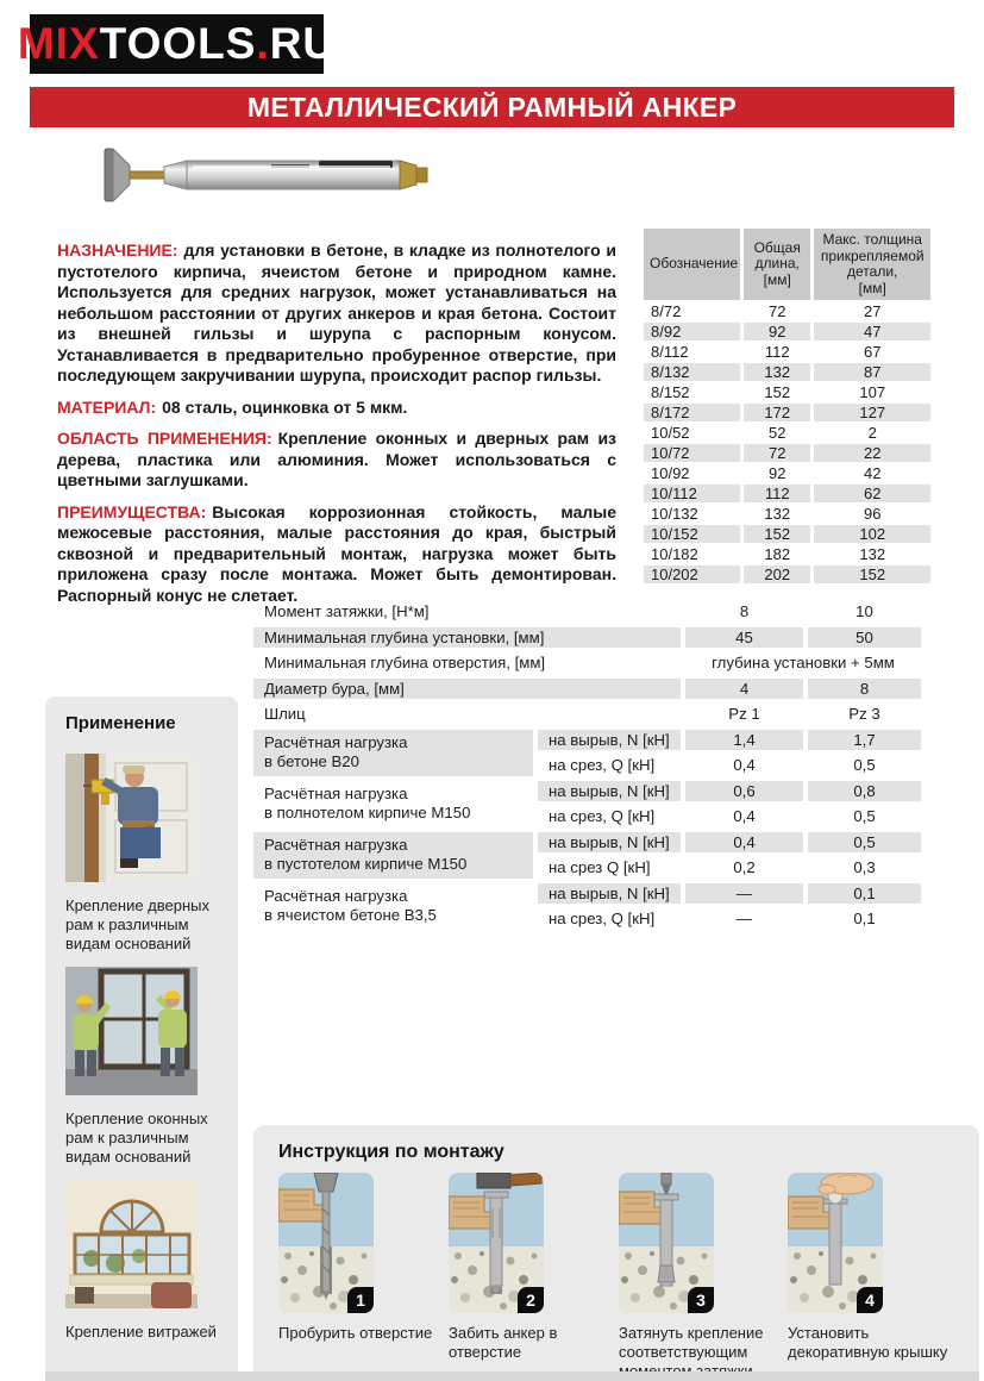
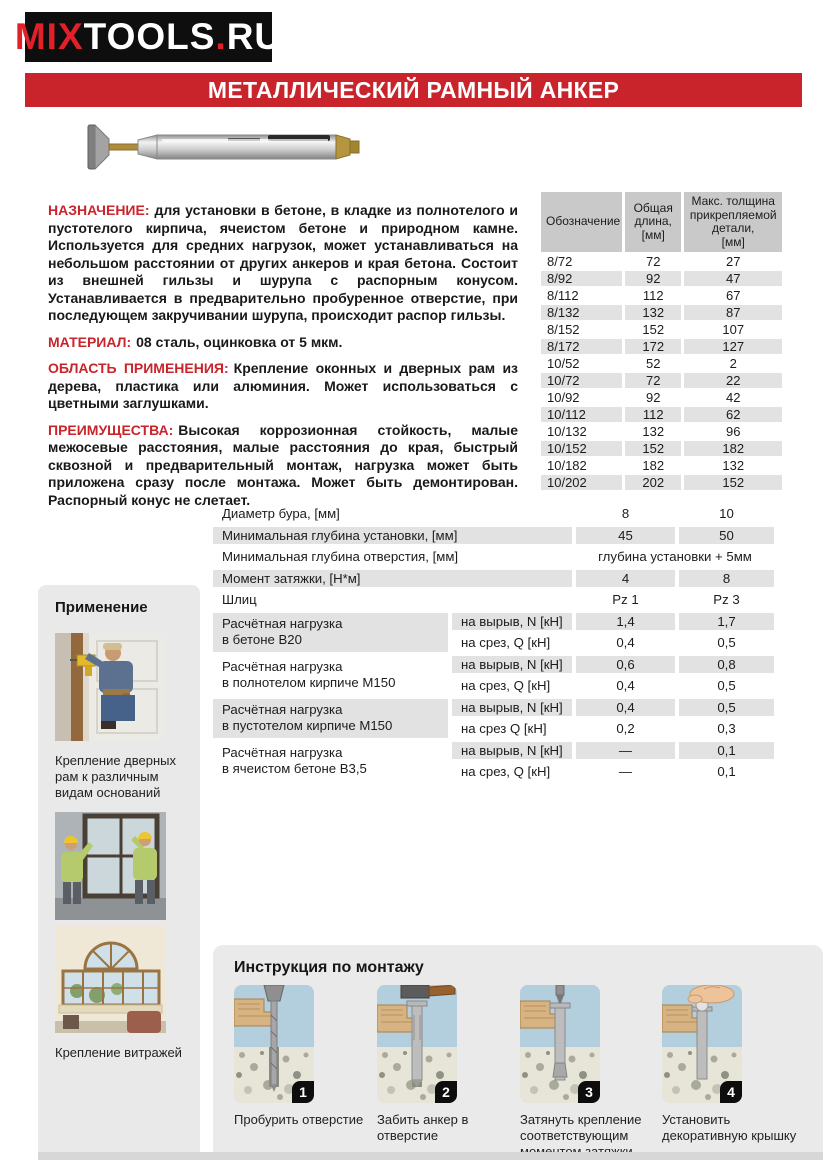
  MIX
  TOOLS
  .
  RU
  МЕТАЛЛИЧЕСКИЙ РАМНЫЙ АНКЕР
  НАЗНАЧЕНИЕ: для установки в бетоне, в кладке из полнотелого и пустотелого кирпича, ячеистом бетоне и природном камне. Используется для средних нагрузок, может устанавливаться на небольшом расстоянии от других анкеров и края бетона. Состоит из внешней гильзы и шурупа с распорным конусом. Устанавливается в предварительно пробуренное отверстие, при последующем закручивании шурупа, происходит распор гильзы.
  МАТЕРИАЛ: 08 сталь, оцинковка от 5 мкм.
  ОБЛАСТЬ ПРИМЕНЕНИЯ: Крепление оконных и дверных рам из дерева, пластика или алюминия. Может использоваться с цветными заглушками.
  ПРЕИМУЩЕСТВА: Высокая коррозионная стойкость, малые межосевые расстояния, малые расстояния до края, быстрый сквозной и предварительный монтаж, нагрузка может быть приложена сразу после монтажа. Может быть демонтирован. Распорный конус не слетает.
  Обозначение	Общая длина, [мм]	Макс. толщина прикрепляемой детали, [мм]
  8/72	72	27
  8/92	92	47
  8/112	112	67
  8/132	132	87
  8/152	152	107
  8/172	172	127
  10/52	52	2
  10/72	72	22
  10/92	92	42
  10/112	112	62
  10/132	132	96
- 10/152	152	102
+ 10/152	152	182
  10/182	182	132
  10/202	202	152
- Момент затяжки, [Н*м]
+ Диаметр бура, [мм]
  8
  10
  Минимальная глубина установки, [мм]
  45
  50
  Минимальная глубина отверстия, [мм]
  глубина установки + 5мм
- Диаметр бура, [мм]
+ Момент затяжки, [Н*м]
  4
  8
  Шлиц
  Pz 1
  Pz 3
  Расчётная нагрузка
  в бетоне В20
  на вырыв, N [кН]
  1,4
  1,7
  на срез, Q [кН]
  0,4
  0,5
  Расчётная нагрузка
  в полнотелом кирпиче М150
  на вырыв, N [кН]
  0,6
  0,8
  на срез, Q [кН]
  0,4
  0,5
  Расчётная нагрузка
  в пустотелом кирпиче М150
  на вырыв, N [кН]
  0,4
  0,5
  на срез Q [кН]
  0,2
  0,3
  Расчётная нагрузка
  в ячеистом бетоне В3,5
  на вырыв, N [кН]
  —
  0,1
  на срез, Q [кН]
  —
  0,1
  Применение
  Крепление дверных рам к различным видам оснований
- Крепление оконных рам к различным видам оснований
  Крепление витражей
  Инструкция по монтажу
  1
  Пробурить отверстие
  2
  Забить анкер в отверстие
  3
  4
  Установить декоративную крышку
